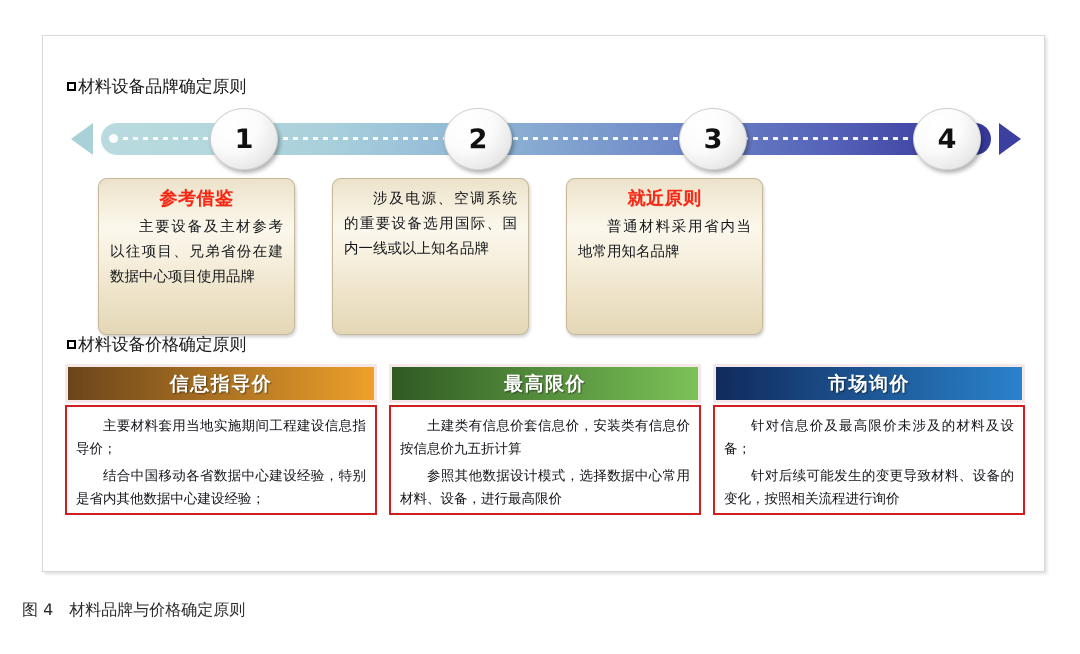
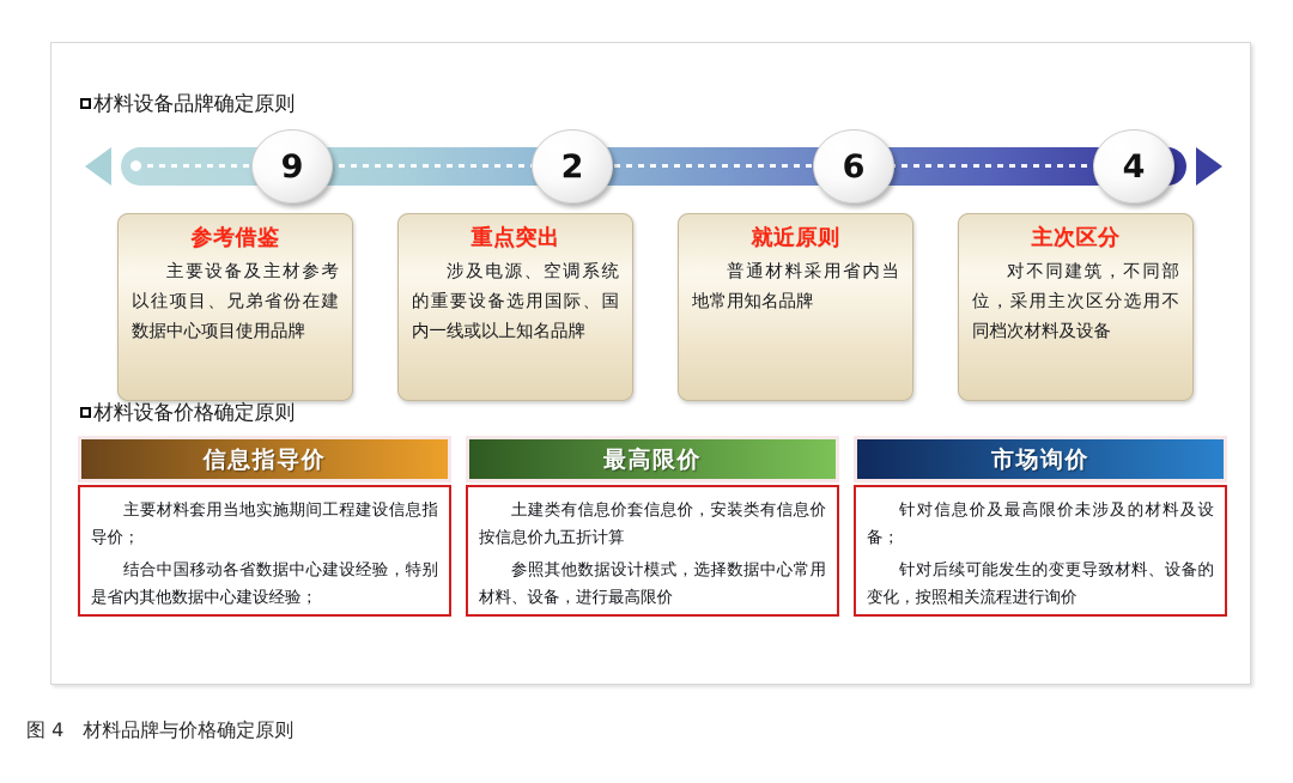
  材料设备品牌确定原则
- 1
+ 9
  2
- 3
+ 6
  4
  参考借鉴
  主要设备及主材参考以往项目、兄弟省份在建数据中心项目使用品牌
+ 重点突出
  涉及电源、空调系统的重要设备选用国际、国内一线或以上知名品牌
  就近原则
  普通材料采用省内当地常用知名品牌
+ 主次区分
+ 对不同建筑，不同部位，采用主次区分选用不同档次材料及设备
  材料设备价格确定原则
  信息指导价
  主要材料套用当地实施期间工程建设信息指导价；
  结合中国移动各省数据中心建设经验，特别是省内其他数据中心建设经验；
  最高限价
  土建类有信息价套信息价，安装类有信息价按信息价九五折计算
  参照其他数据设计模式，选择数据中心常用材料、设备，进行最高限价
  市场询价
  针对信息价及最高限价未涉及的材料及设备；
  针对后续可能发生的变更导致材料、设备的变化，按照相关流程进行询价
  图 4 材料品牌与价格确定原则
